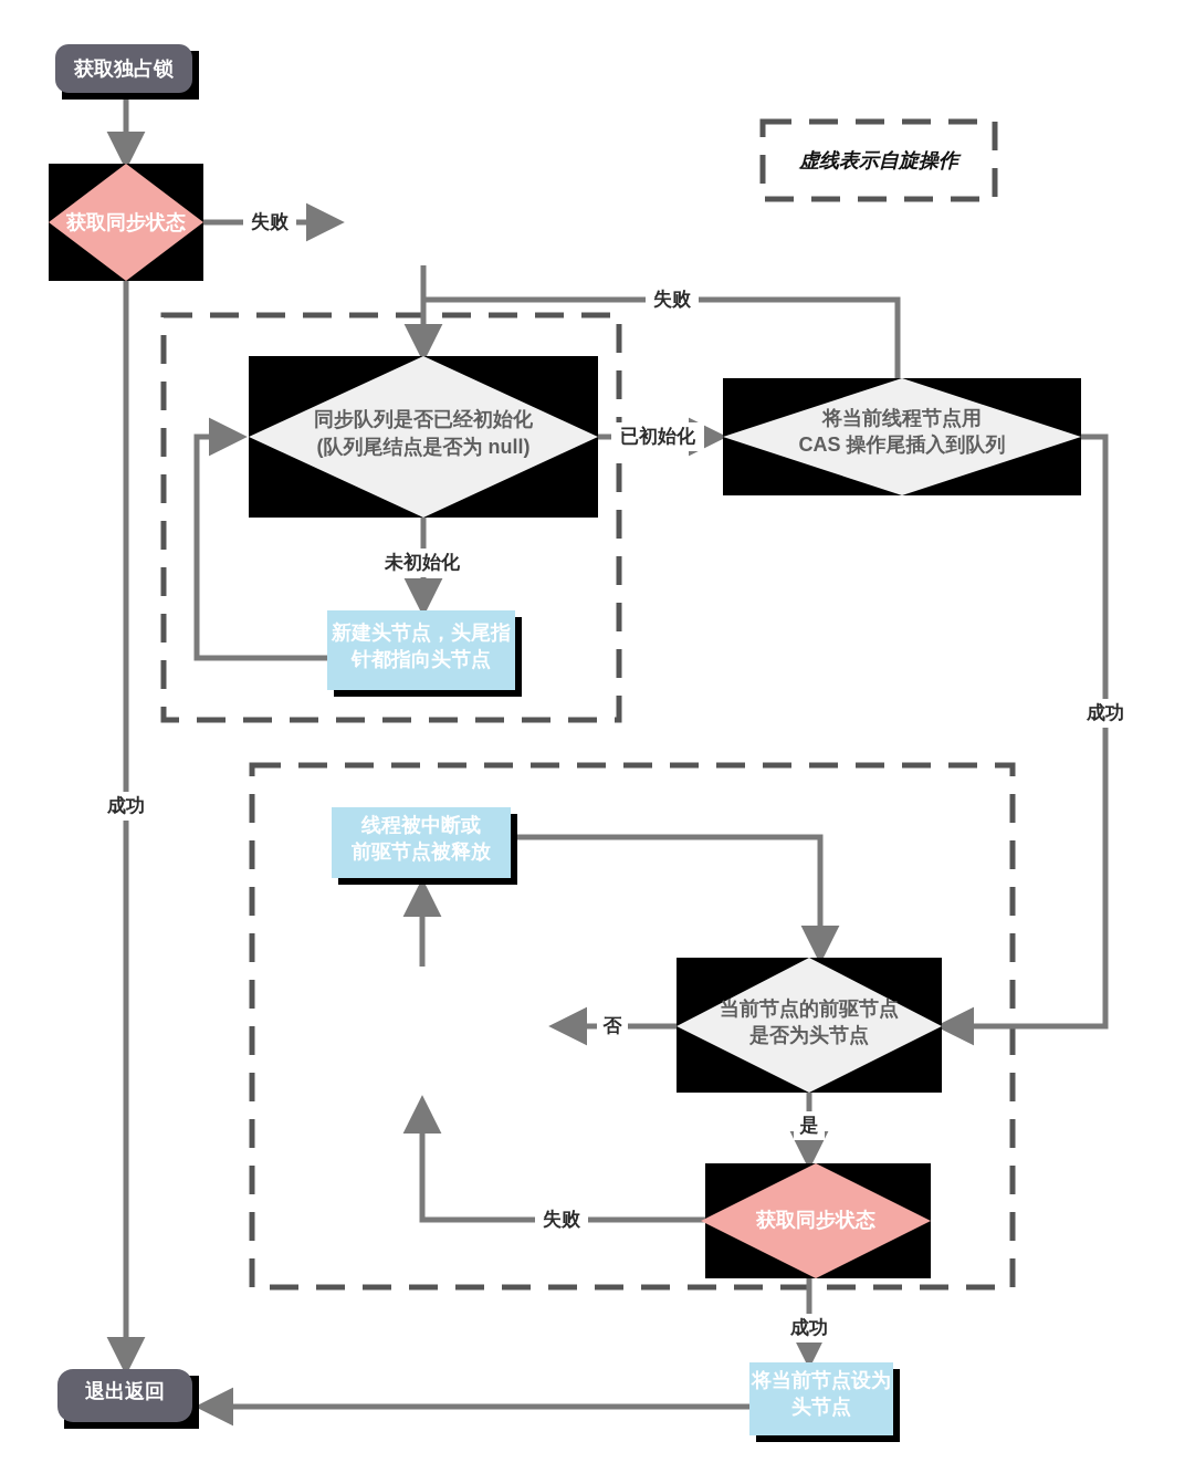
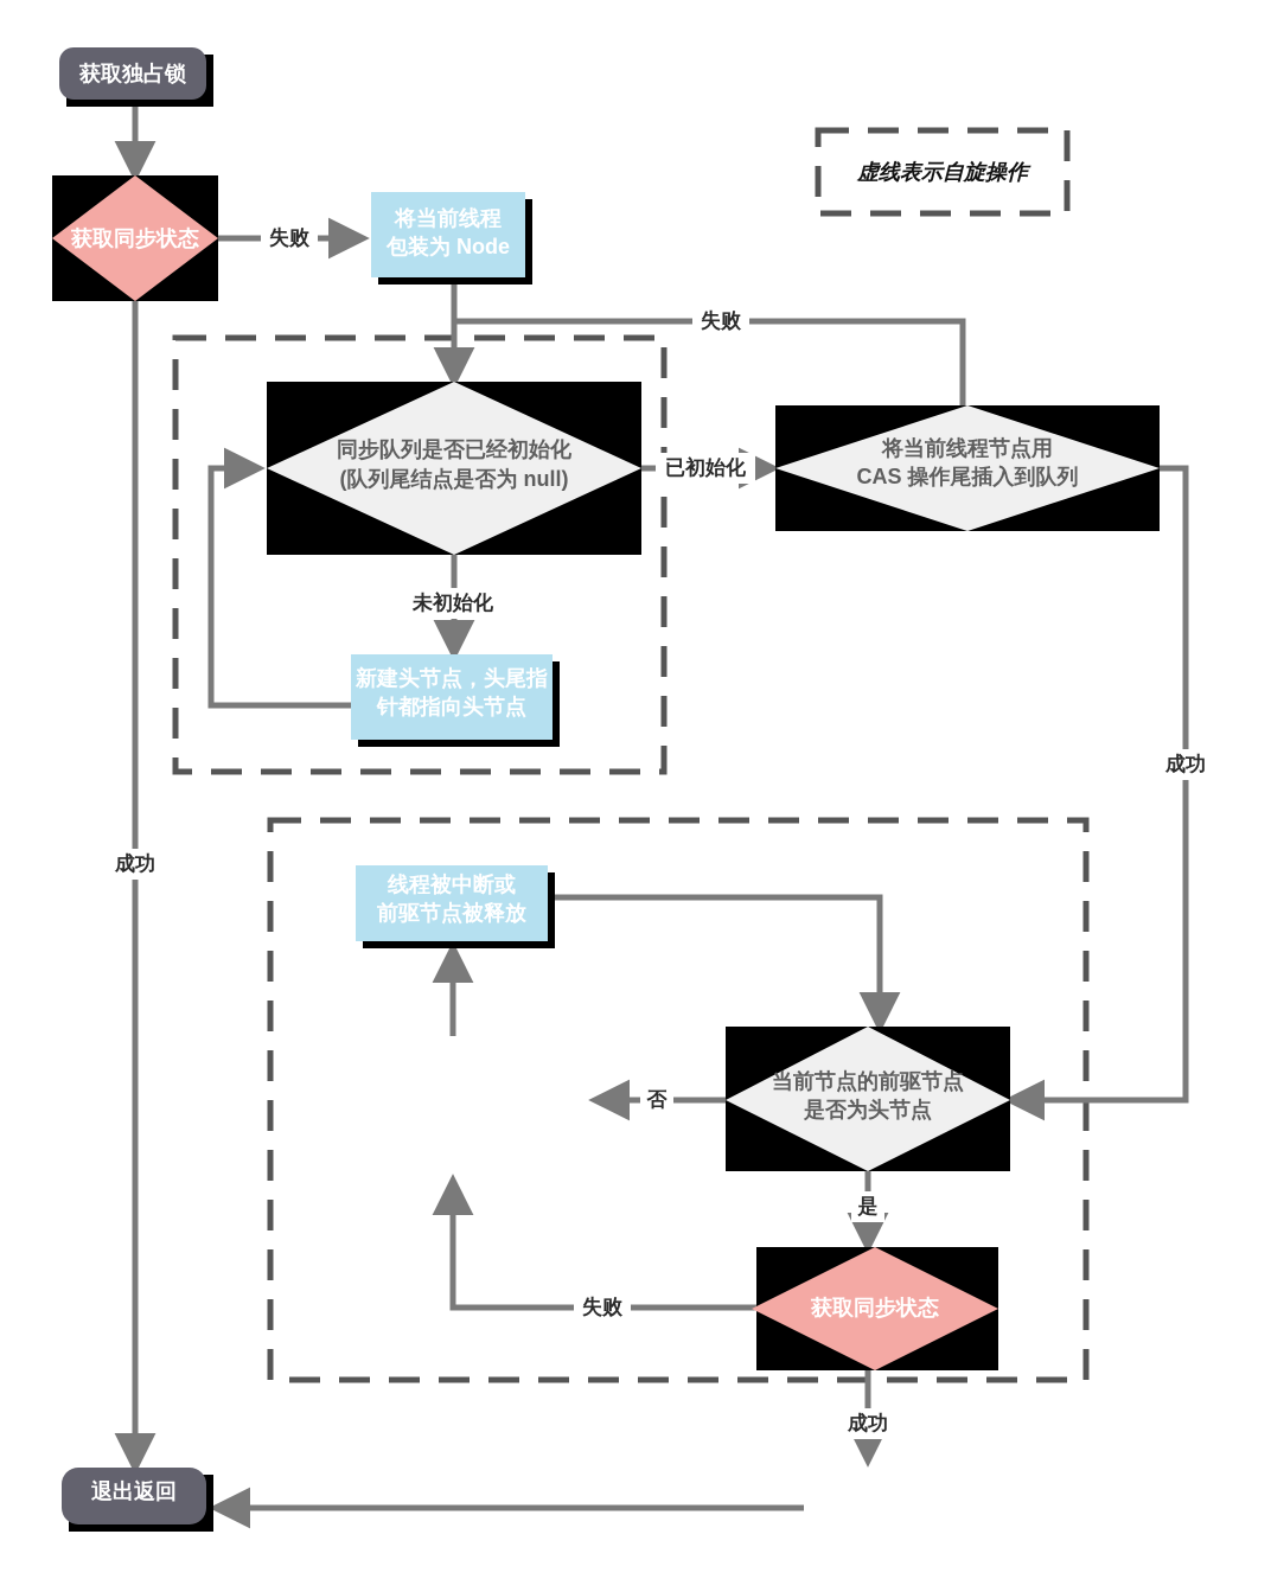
  虚线表示自旋操作
  获取独占锁
  获取同步状态
+ 将当前线程
+ 包装为 Node
  同步队列是否已经初始化
  (队列尾结点是否为 null)
  将当前线程节点用
  CAS 操作尾插入到队列
  新建头节点，头尾指
  针都指向头节点
  线程被中断或
  前驱节点被释放
  当前节点的前驱节点
  是否为头节点
  获取同步状态
- 将当前节点设为
- 头节点
  退出返回
  失败
  成功
  失败
  已初始化
  未初始化
  成功
  否
  是
  失败
  成功
